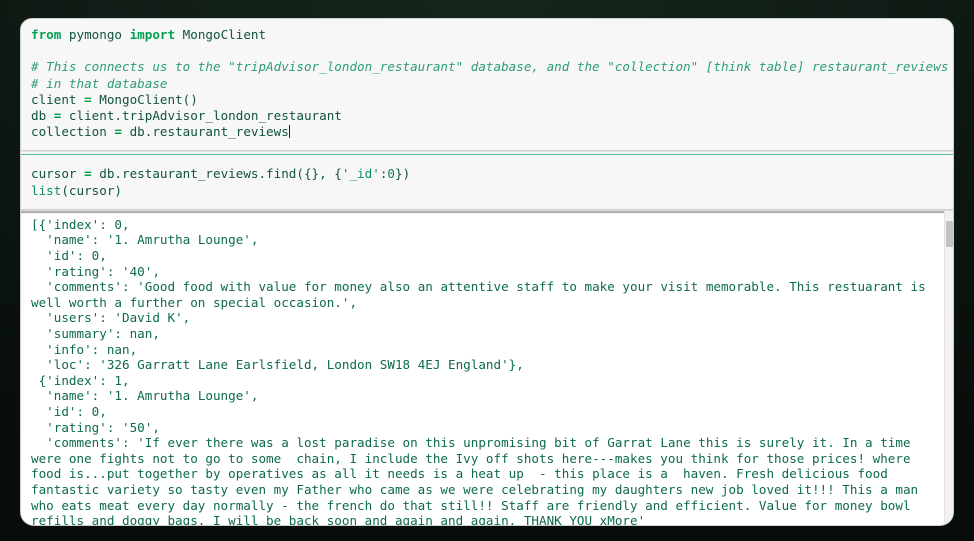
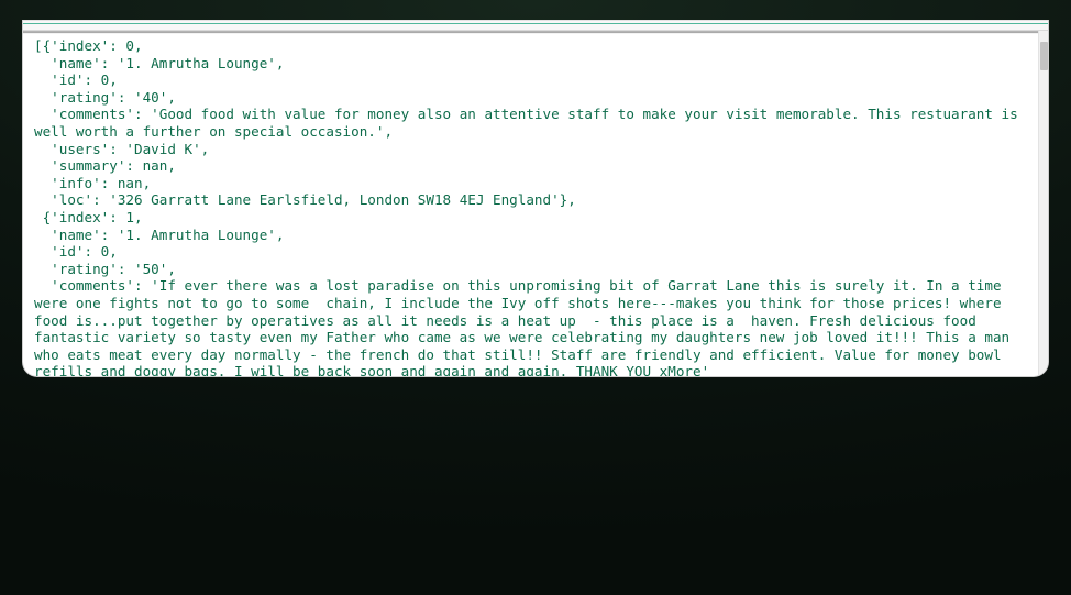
- from pymongo import MongoClient # This connects us to the "tripAdvisor_london_restaurant" database, and the "collection" [think table] restaurant_reviews # in that database client = MongoClient() db = client.tripAdvisor_london_restaurant collection = db.restaurant_reviews
- cursor = db.restaurant_reviews.find({}, {'_id':0}) list(cursor)
  [{'index': 0,
  'name': '1. Amrutha Lounge',
  'id': 0,
  'rating': '40',
  'comments': 'Good food with value for money also an attentive staff to make your visit memorable. This restuarant is well worth a further on special occasion.',
  'users': 'David K',
  'summary': nan,
  'info': nan,
  'loc': '326 Garratt Lane Earlsfield, London SW18 4EJ England'},
  {'index': 1,
  'name': '1. Amrutha Lounge',
  'id': 0,
  'rating': '50',
  'comments': 'If ever there was a lost paradise on this unpromising bit of Garrat Lane this is surely it. In a time were one fights not to go to some chain, I include the Ivy off shots here---makes you think for those prices! where food is...put together by operatives as all it needs is a heat up - this place is a haven. Fresh delicious food fantastic variety so tasty even my Father who came as we were celebrating my daughters new job loved it!!! This a man who eats meat every day normally - the french do that still!! Staff are friendly and efficient. Value for money bowl refills and doggy bags. I will be back soon and again and again. THANK YOU xMore'
